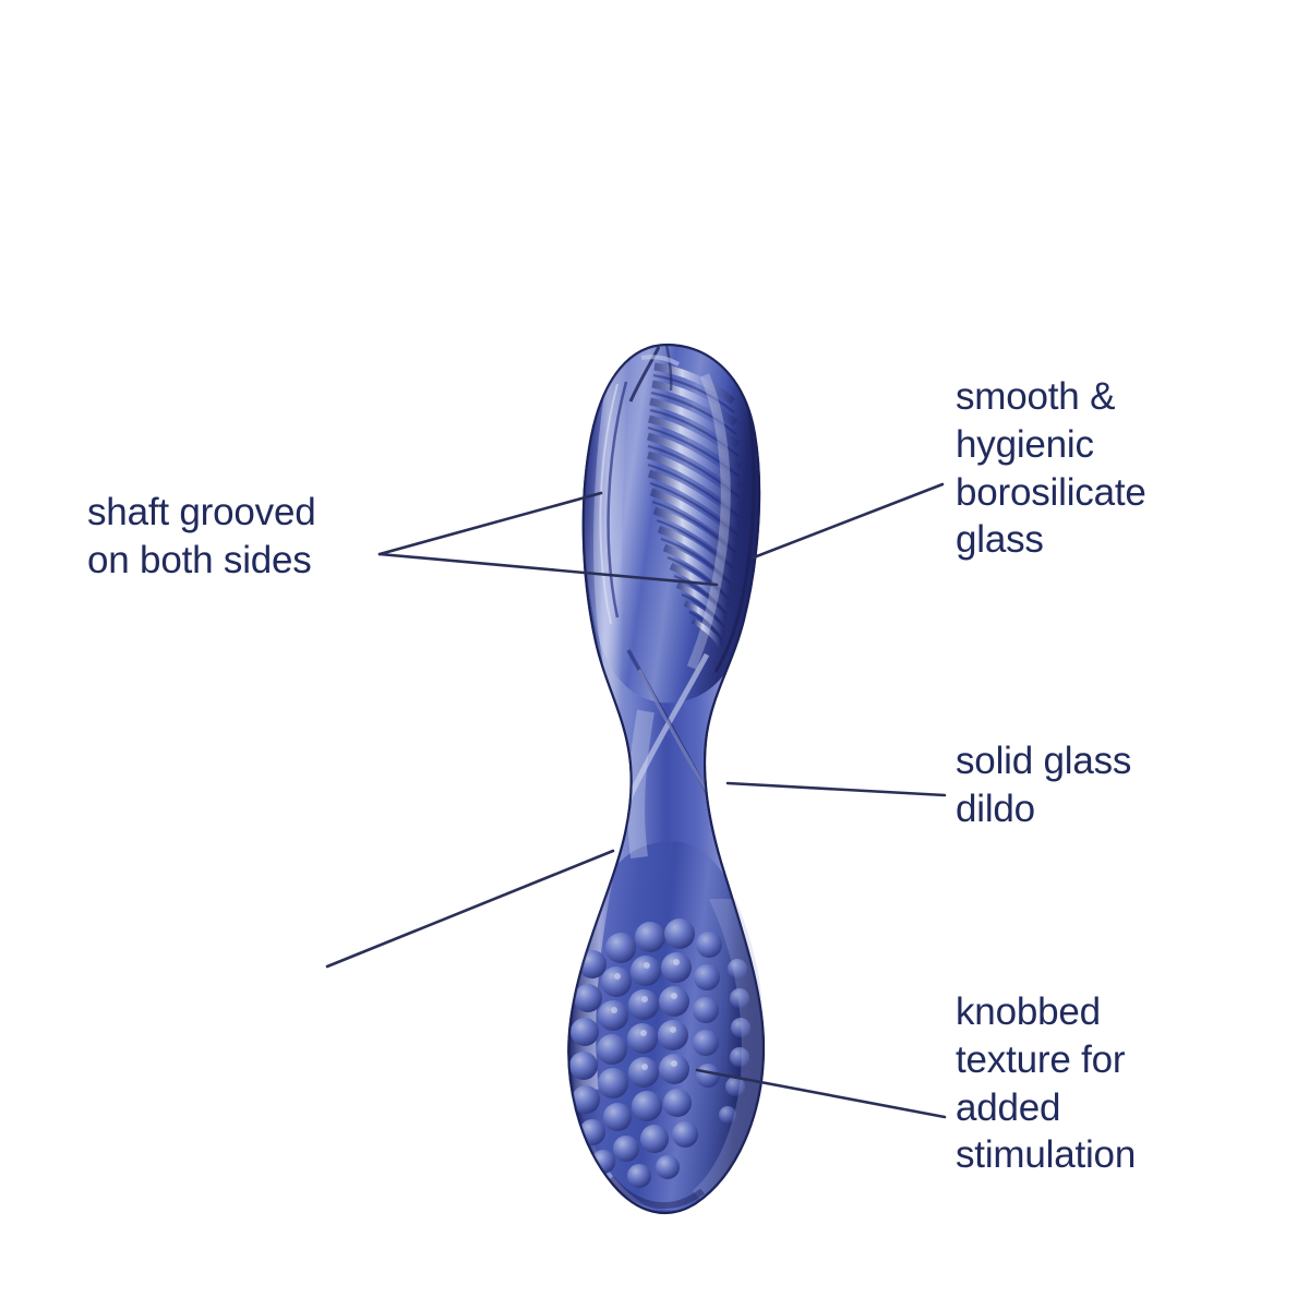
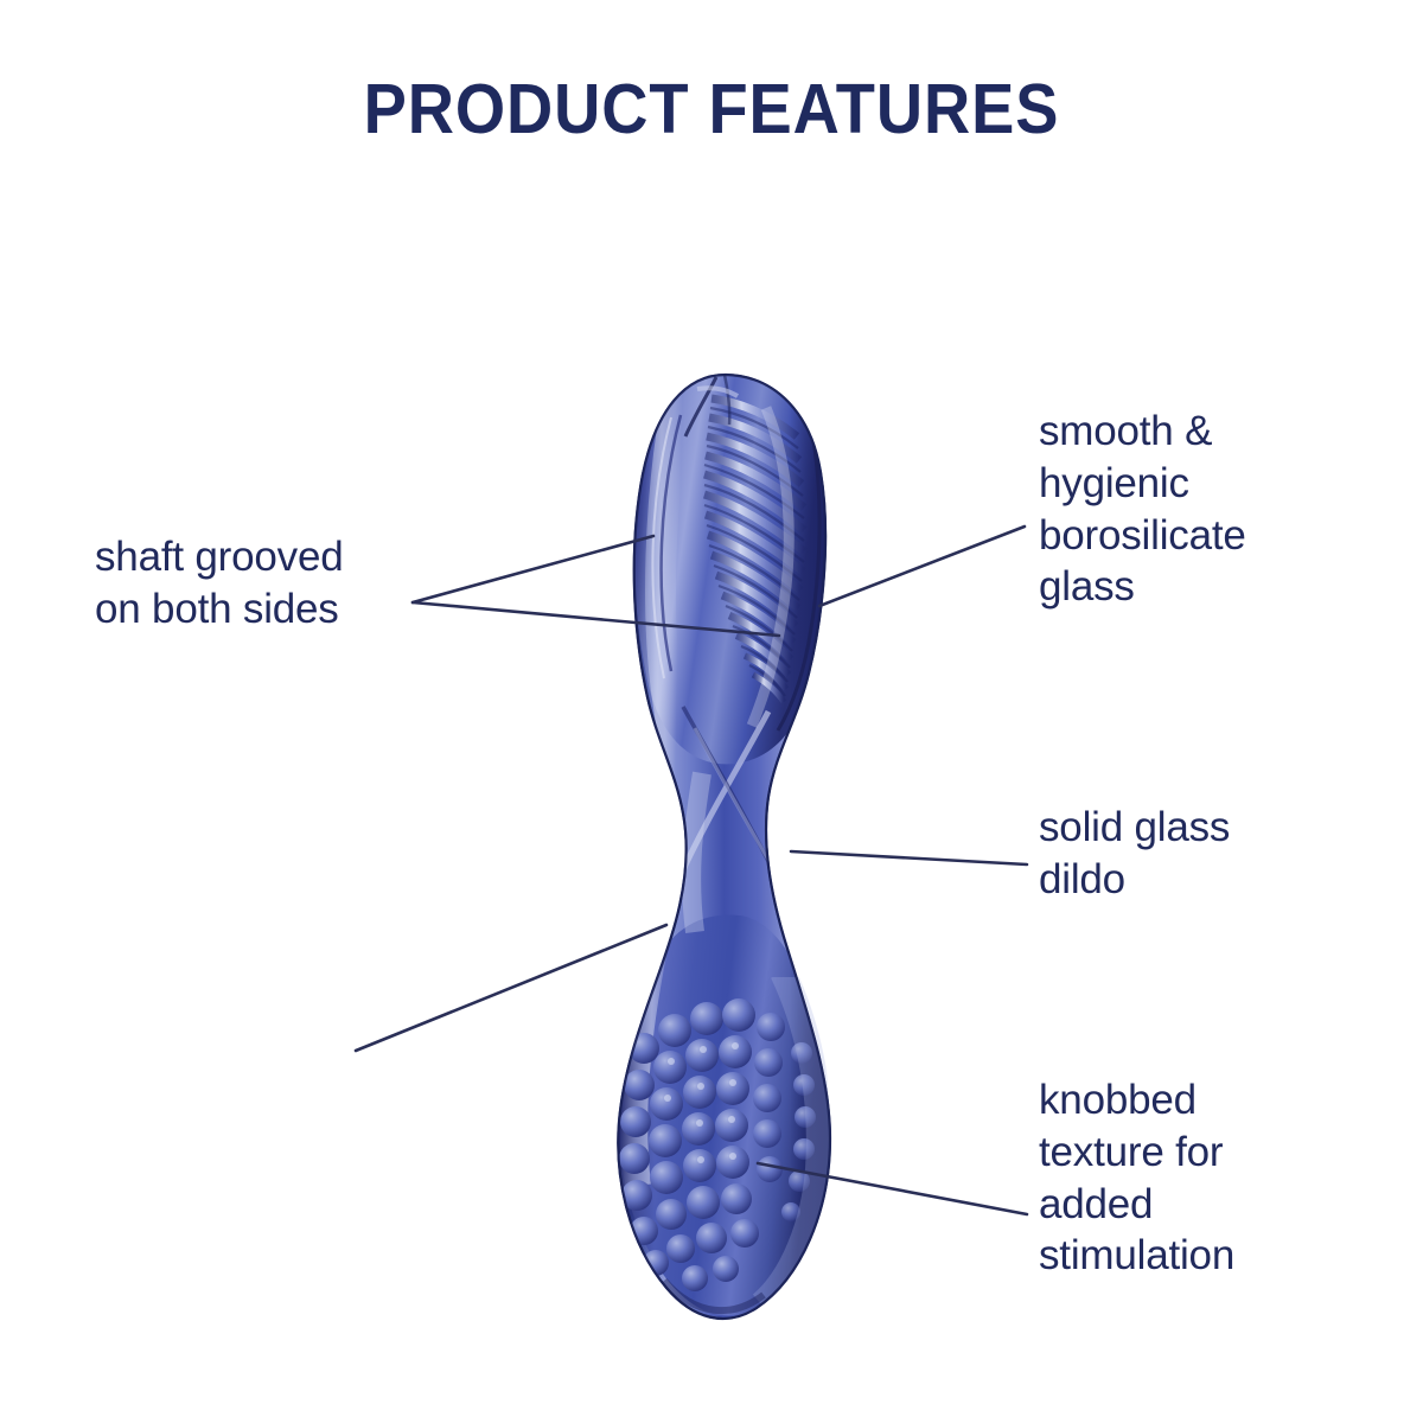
+ PRODUCT FEATURES
  shaft grooved
  on both sides
  smooth &
  hygienic
  borosilicate
  glass
  solid glass
  dildo
  knobbed
  texture for
  added
  stimulation
